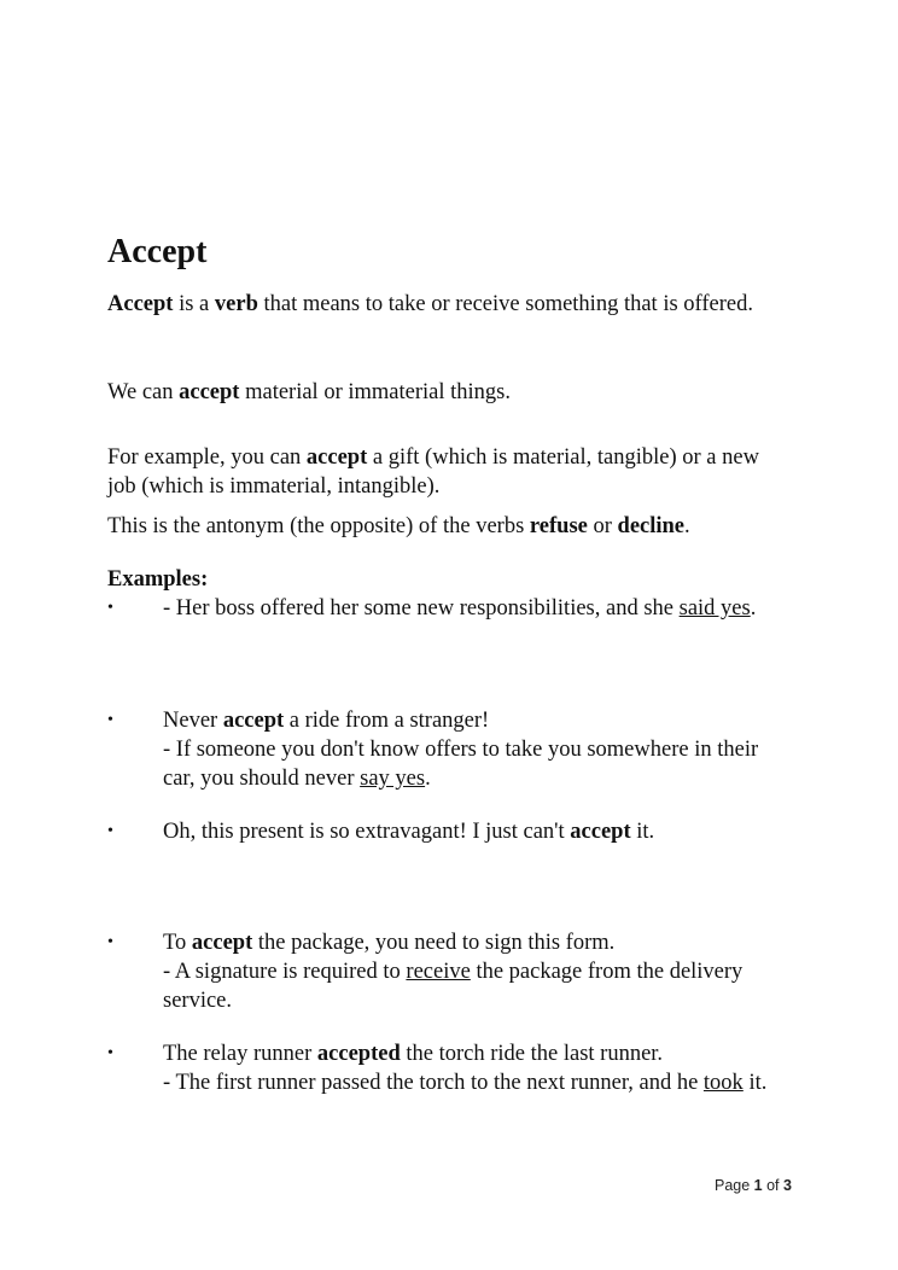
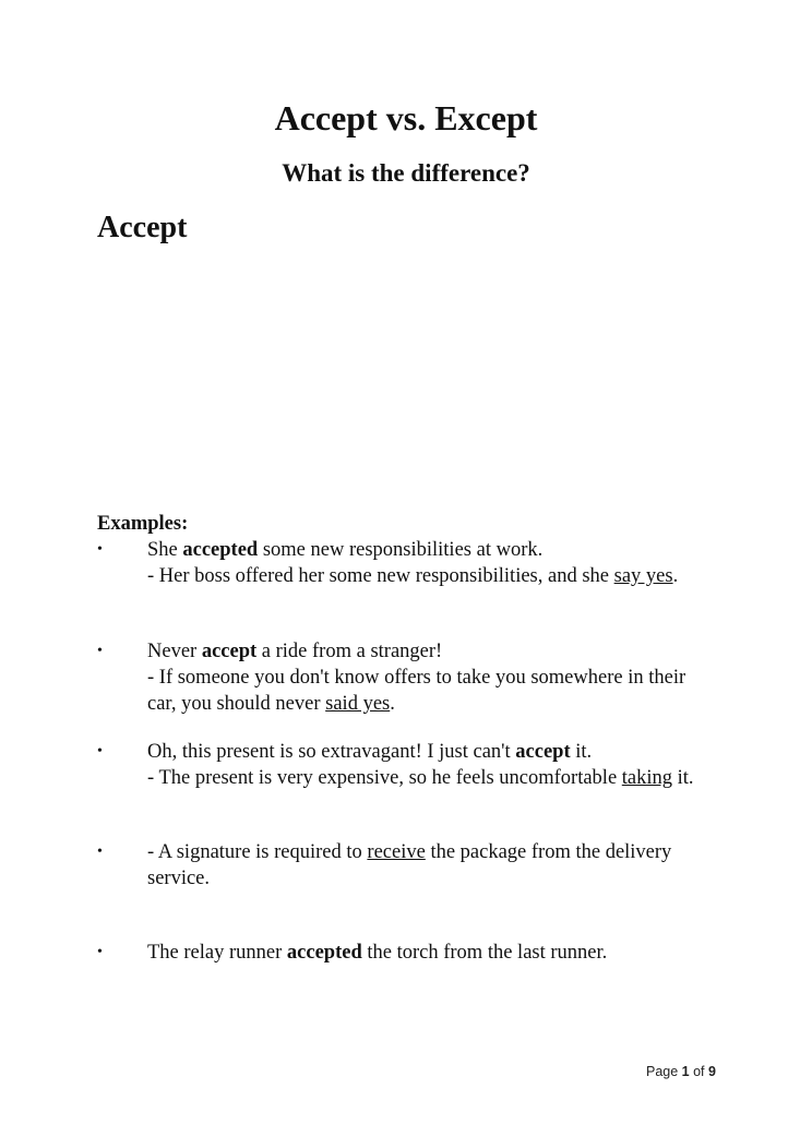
+ Accept vs. Except
+ What is the difference?
  Accept
- Accept is a verb that means to take or receive something that is offered.
- We can accept material or immaterial things.
- For example, you can accept a gift (which is material, tangible) or a new job (which is immaterial, intangible).
- This is the antonym (the opposite) of the verbs refuse or decline.
  Examples:
  •
+ She accepted some new responsibilities at work.
- - Her boss offered her some new responsibilities, and she said yes.
+ - Her boss offered her some new responsibilities, and she say yes.
  •
  Never accept a ride from a stranger!
- - If someone you don't know offers to take you somewhere in their car, you should never say yes.
+ - If someone you don't know offers to take you somewhere in their car, you should never said yes.
  •
  Oh, this present is so extravagant! I just can't accept it.
+ - The present is very expensive, so he feels uncomfortable taking it.
  •
- To accept the package, you need to sign this form.
  - A signature is required to receive the package from the delivery service.
  •
- The relay runner accepted the torch ride the last runner.
+ The relay runner accepted the torch from the last runner.
- - The first runner passed the torch to the next runner, and he took it.
- Page 1 of 3
+ Page 1 of 9
